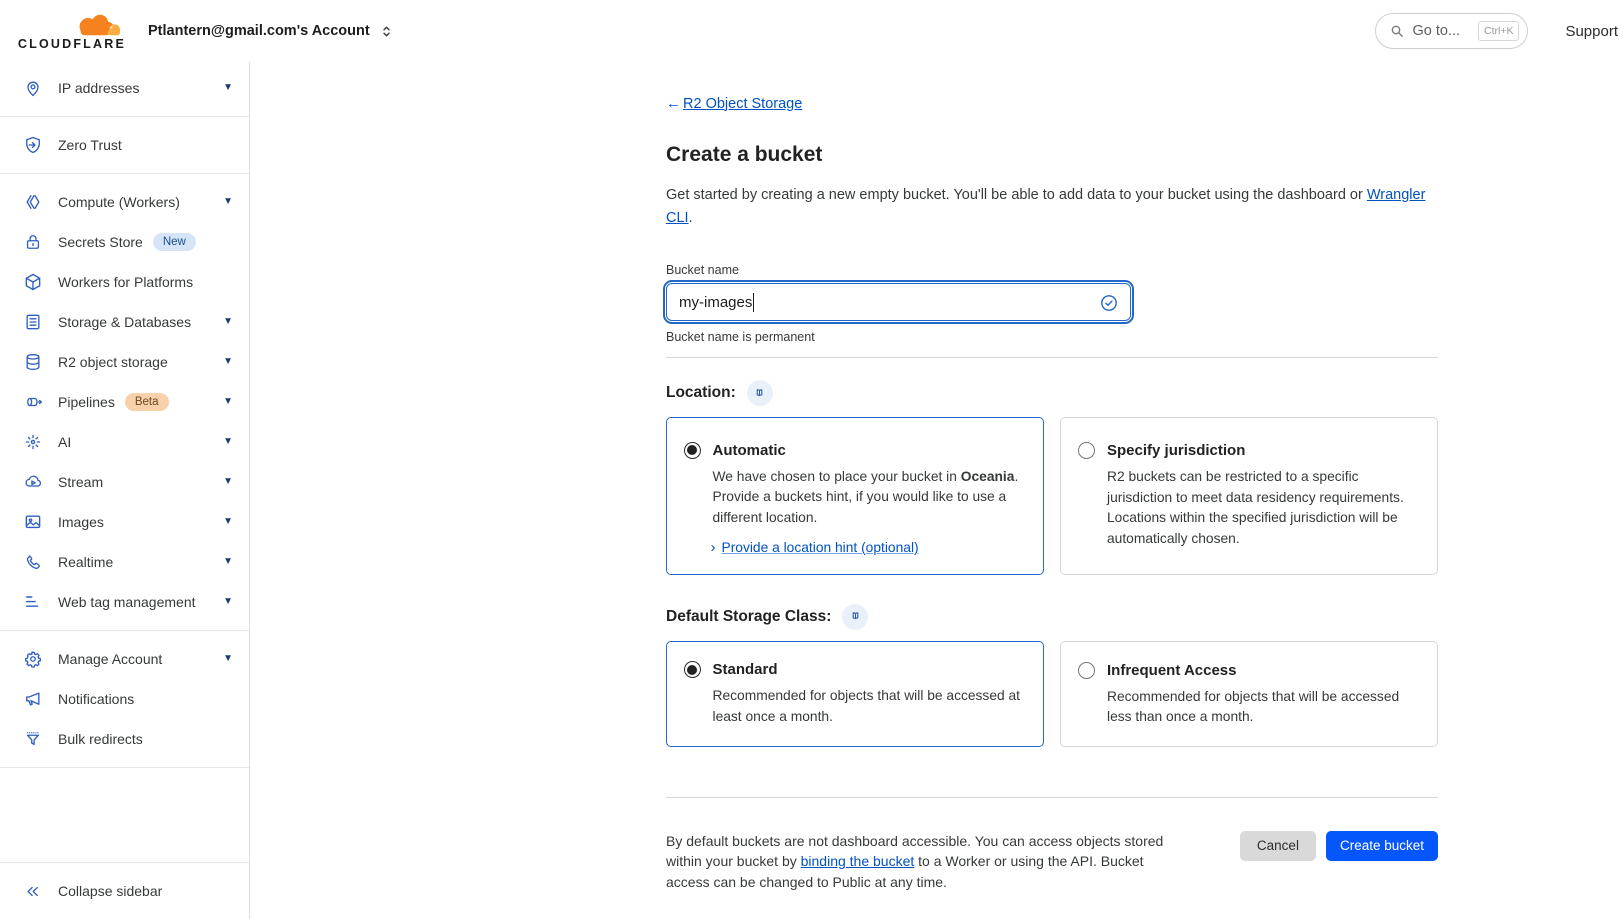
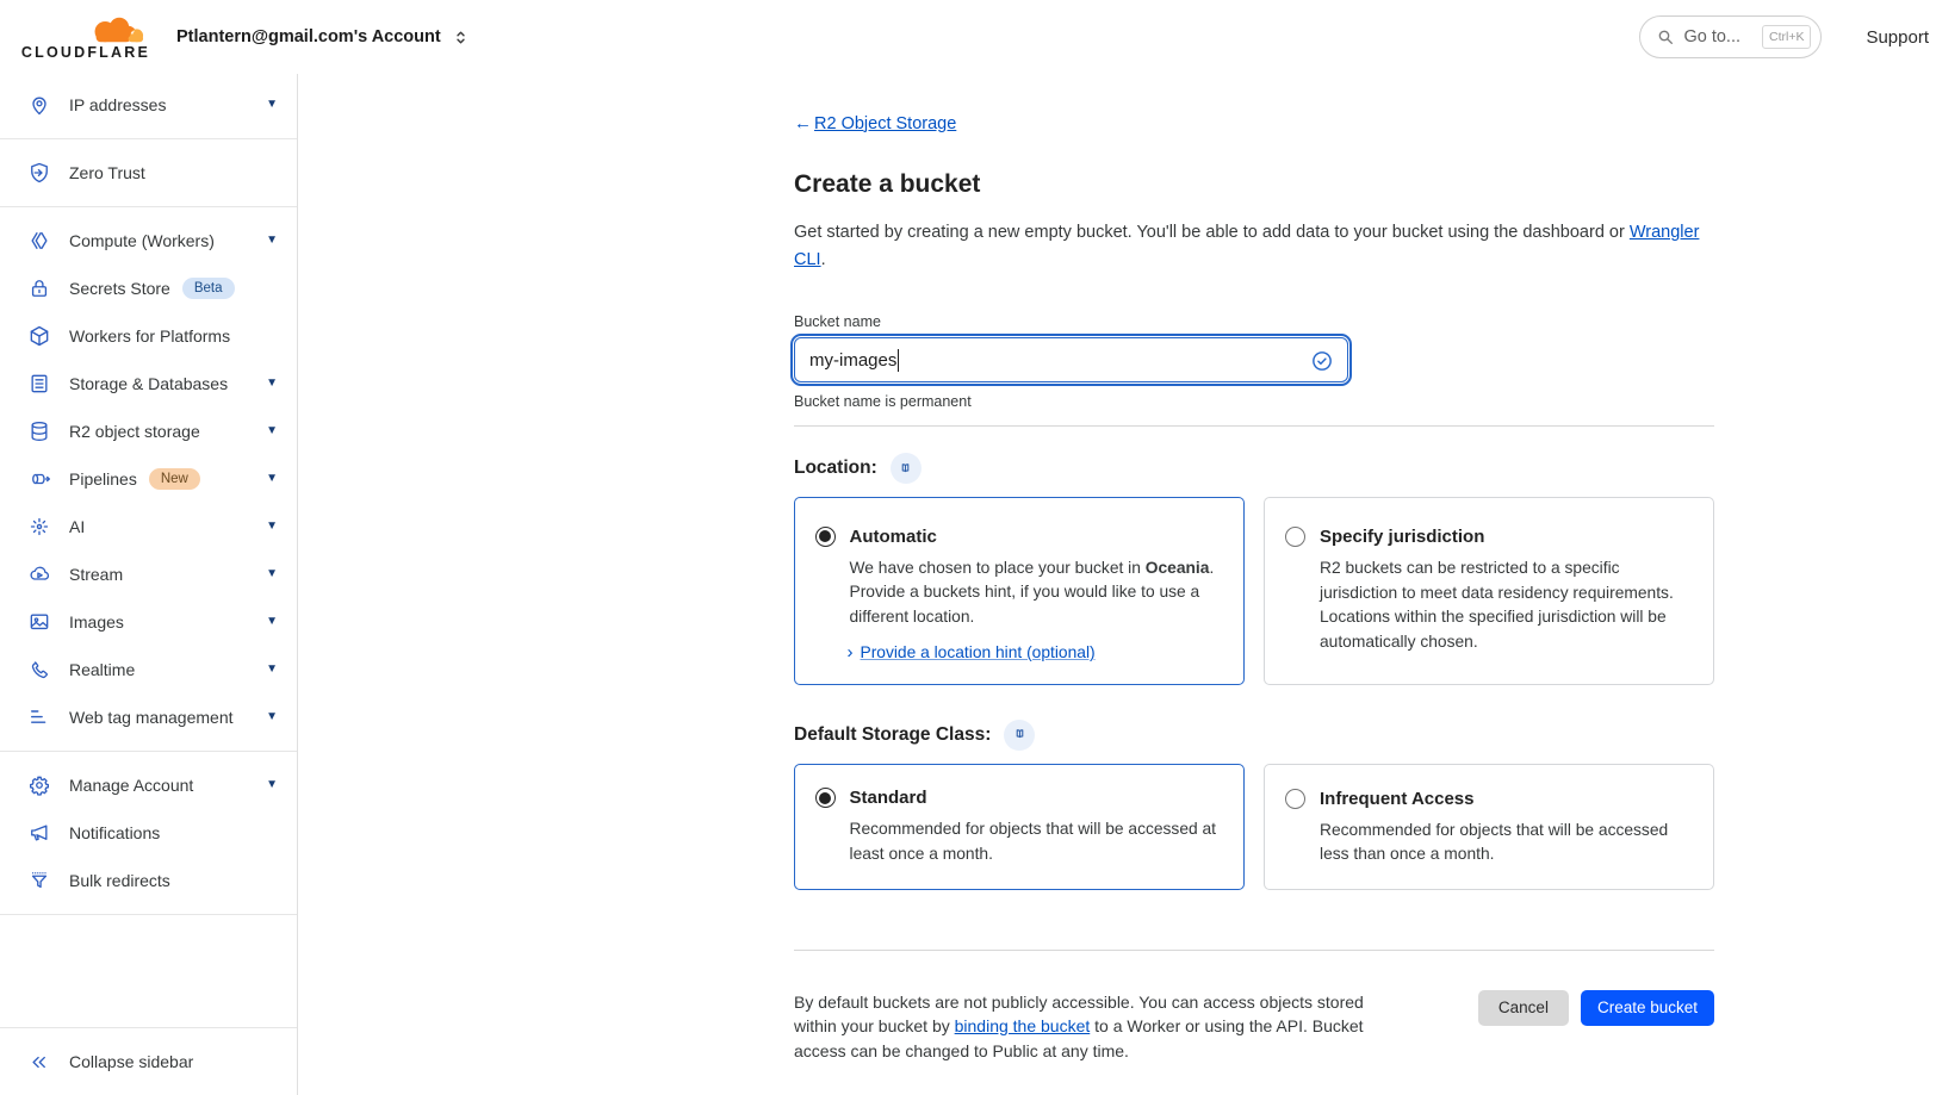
  CLOUDFLARE
  Ptlantern@gmail.com's Account
  Go to...
  Ctrl+K
  Support
  IP addresses
  ▼
  Zero Trust
  Compute (Workers)
  ▼
  Secrets Store
- New
+ Beta
  Workers for Platforms
  Storage & Databases
  ▼
  R2 object storage
  ▼
  Pipelines
- Beta
+ New
  ▼
  AI
  ▼
  Stream
  ▼
  Images
  ▼
  Realtime
  ▼
  Web tag management
  ▼
  Manage Account
  ▼
  Notifications
  Bulk redirects
  Collapse sidebar
  ←
  R2 Object Storage
  Create a bucket
  Get started by creating a new empty bucket. You'll be able to add data to your bucket using the dashboard or Wrangler CLI.
  Bucket name
  my-images
  Bucket name is permanent
  Location:
  Automatic
  We have chosen to place your bucket in Oceania. Provide a buckets hint, if you would like to use a different location.
  ›
  Provide a location hint (optional)
  Specify jurisdiction
  R2 buckets can be restricted to a specific jurisdiction to meet data residency requirements. Locations within the specified jurisdiction will be automatically chosen.
  Default Storage Class:
  Standard
  Recommended for objects that will be accessed at least once a month.
  Infrequent Access
  Recommended for objects that will be accessed less than once a month.
- By default buckets are not dashboard accessible. You can access objects stored within your bucket by binding the bucket to a Worker or using the API. Bucket access can be changed to Public at any time.
+ By default buckets are not publicly accessible. You can access objects stored within your bucket by binding the bucket to a Worker or using the API. Bucket access can be changed to Public at any time.
  Cancel
  Create bucket
